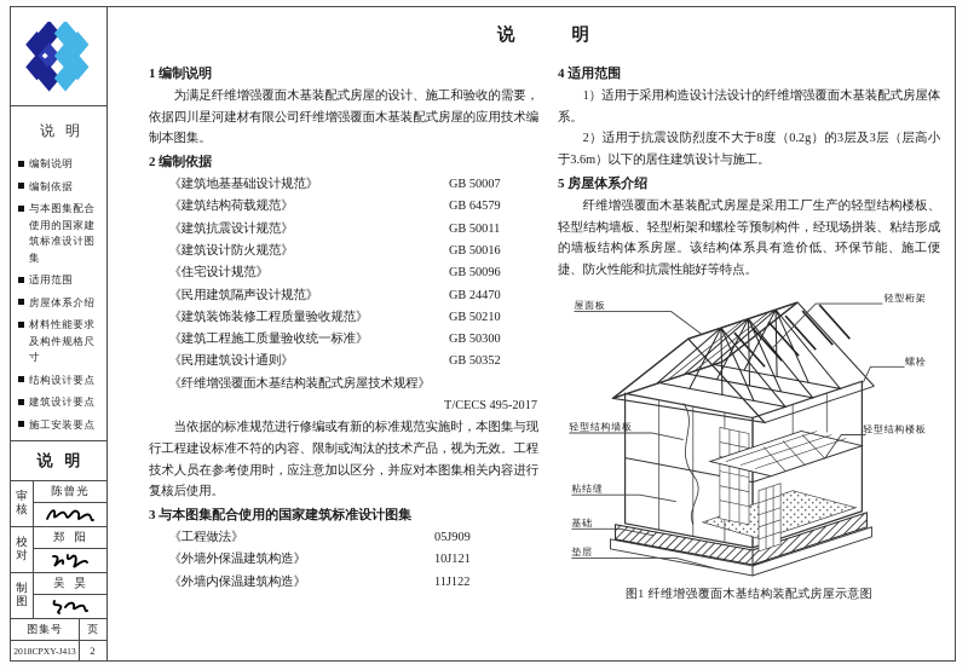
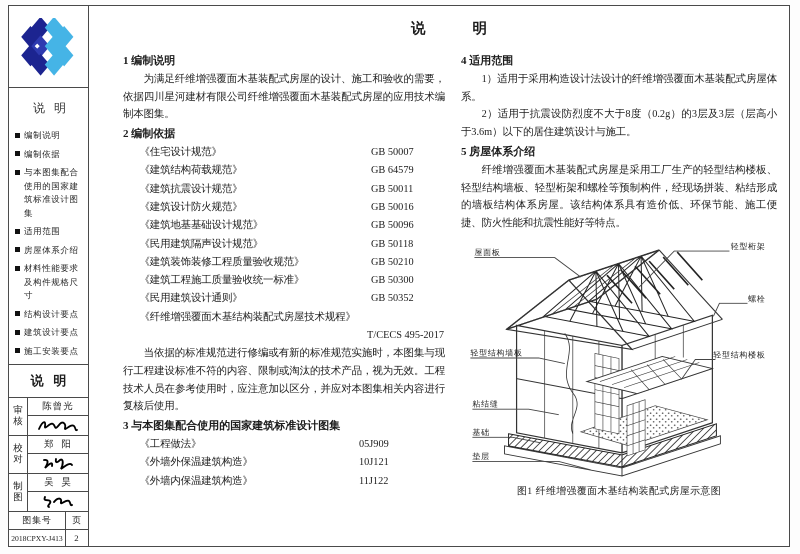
  说 明
  编制说明
  编制依据
  与本图集配合使用的国家建筑标准设计图集
  适用范围
  房屋体系介绍
  材料性能要求及构件规格尺寸
  结构设计要点
  建筑设计要点
  施工安装要点
  说 明
  审核
  陈曾光
  校对
  郑 阳
  制图
  吴 昊
  图集号
  页
  2018CPXY-J413
  2
  说 明
  1 编制说明
  为满足纤维增强覆面木基装配式房屋的设计、施工和验收的需要，依据四川星河建材有限公司纤维增强覆面木基装配式房屋的应用技术编制本图集。
  2 编制依据
- 《建筑地基基础设计规范》
+ 《住宅设计规范》
  GB 50007
  《建筑结构荷载规范》
  GB 64579
  《建筑抗震设计规范》
  GB 50011
  《建筑设计防火规范》
  GB 50016
- 《住宅设计规范》
+ 《建筑地基基础设计规范》
  GB 50096
  《民用建筑隔声设计规范》
- GB 24470
+ GB 50118
  《建筑装饰装修工程质量验收规范》
  GB 50210
  《建筑工程施工质量验收统一标准》
  GB 50300
  《民用建筑设计通则》
  GB 50352
  《纤维增强覆面木基结构装配式房屋技术规程》
  T/CECS 495-2017
  当依据的标准规范进行修编或有新的标准规范实施时，本图集与现行工程建设标准不符的内容、限制或淘汰的技术产品，视为无效。工程技术人员在参考使用时，应注意加以区分，并应对本图集相关内容进行复核后使用。
  3 与本图集配合使用的国家建筑标准设计图集
  《工程做法》
  05J909
  《外墙外保温建筑构造》
  10J121
  《外墙内保温建筑构造》
  11J122
  4 适用范围
  1）适用于采用构造设计法设计的纤维增强覆面木基装配式房屋体系。
  2）适用于抗震设防烈度不大于8度（0.2g）的3层及3层（层高小于3.6m）以下的居住建筑设计与施工。
  5 房屋体系介绍
  纤维增强覆面木基装配式房屋是采用工厂生产的轻型结构楼板、轻型结构墙板、轻型桁架和螺栓等预制构件，经现场拼装、粘结形成的墙板结构体系房屋。该结构体系具有造价低、环保节能、施工便捷、防火性能和抗震性能好等特点。
  屋面板
  轻型结构墙板
  粘结缝
  基础
  垫层
  轻型桁架
  螺栓
  轻型结构楼板
  图1 纤维增强覆面木基结构装配式房屋示意图
